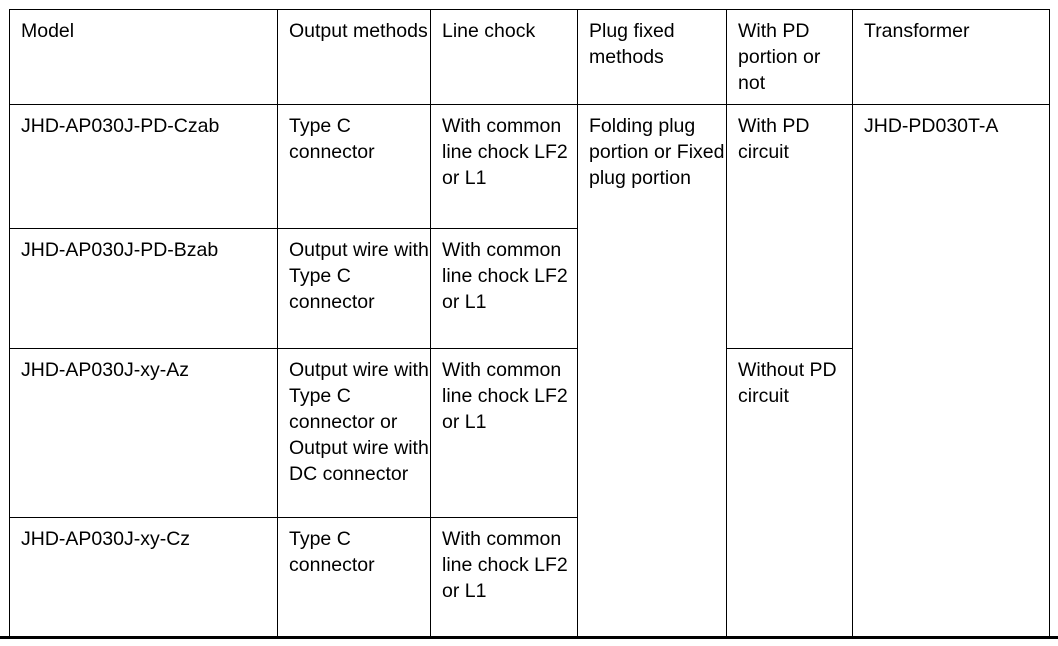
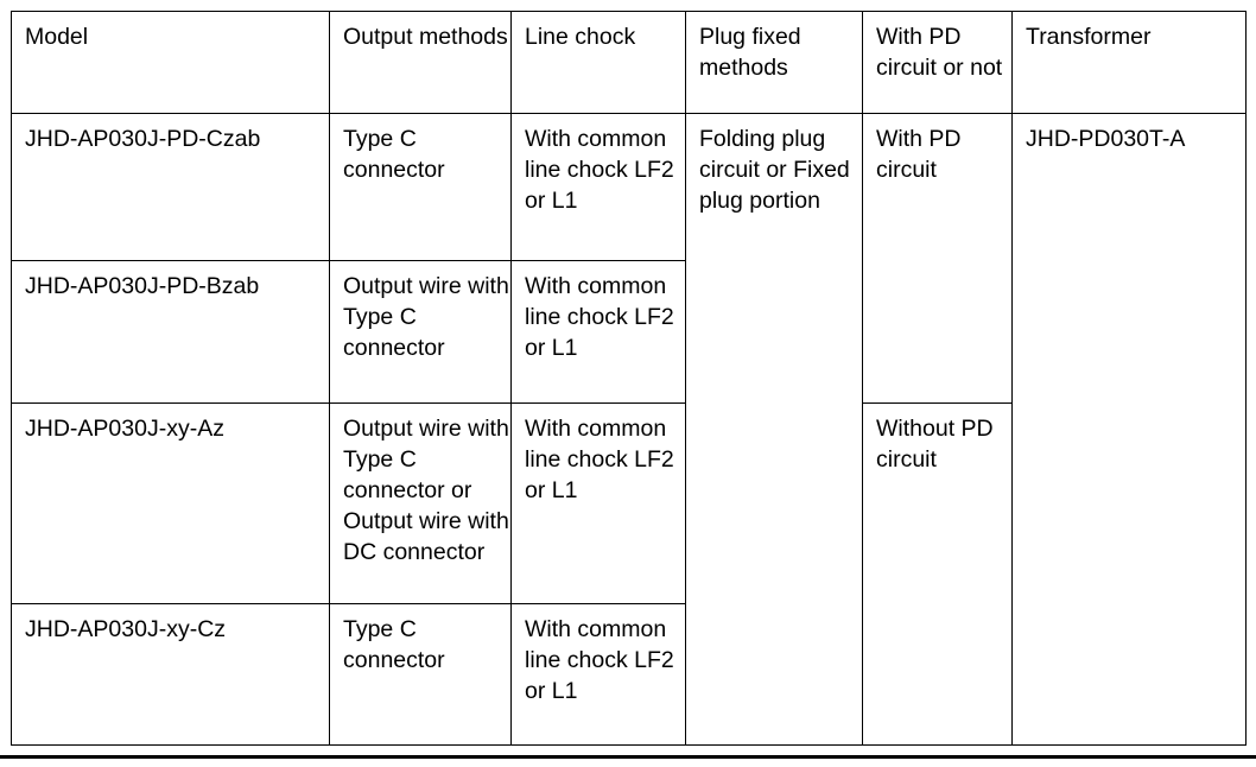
- Model	Output methods	Line chock	Plug fixed methods	With PD portion or not	Transformer
+ Model	Output methods	Line chock	Plug fixed methods	With PD circuit or not	Transformer
- JHD-AP030J-PD-Czab	Type C connector	With common line chock LF2 or L1	Folding plug portion or Fixed plug portion	With PD circuit	JHD-PD030T-A
+ JHD-AP030J-PD-Czab	Type C connector	With common line chock LF2 or L1	Folding plug circuit or Fixed plug portion	With PD circuit	JHD-PD030T-A
  JHD-AP030J-PD-Bzab	Output wire with Type C connector	With common line chock LF2 or L1
  JHD-AP030J-xy-Az	Output wire with Type C connector or Output wire with DC connector	With common line chock LF2 or L1	Without PD circuit
  JHD-AP030J-xy-Cz	Type C connector	With common line chock LF2 or L1
